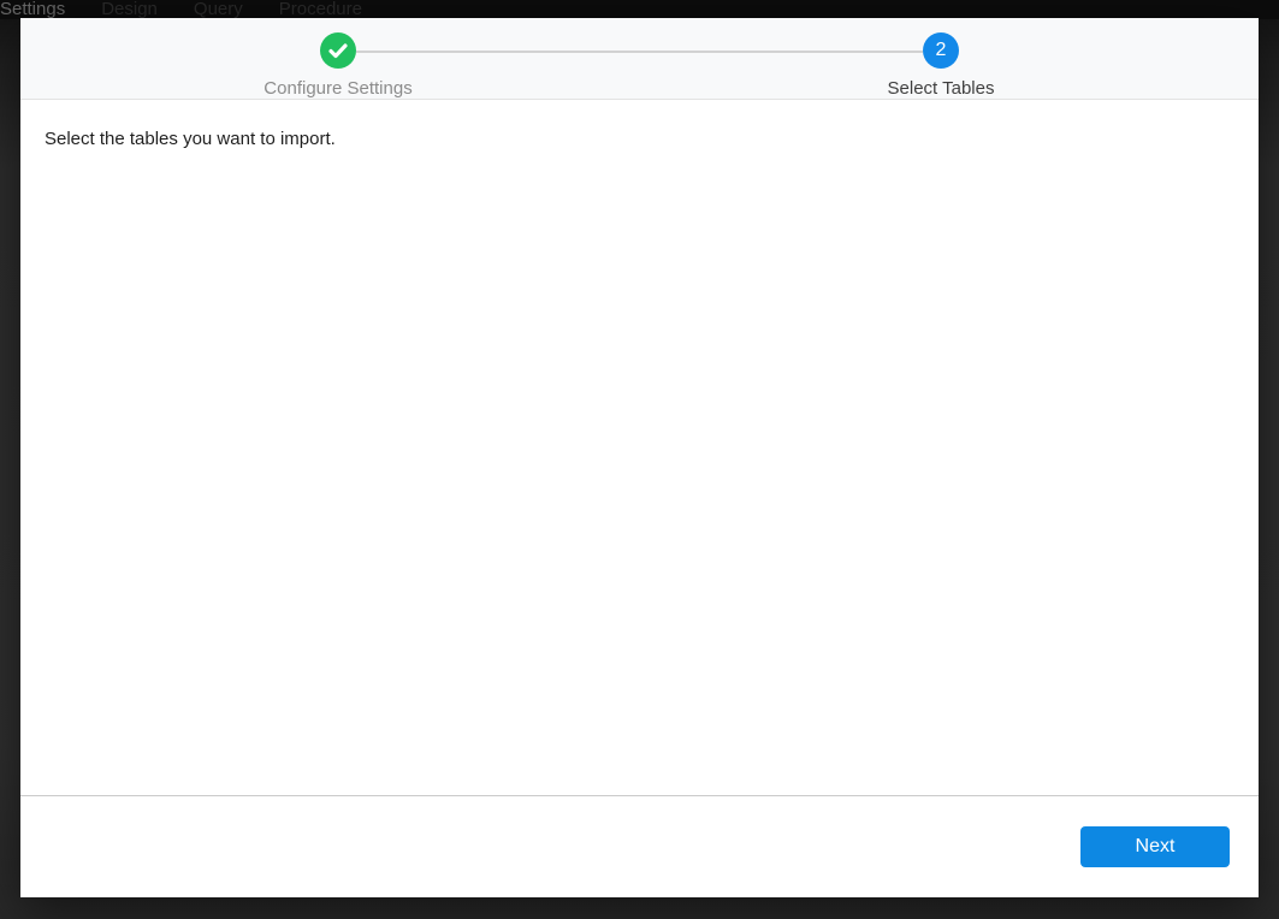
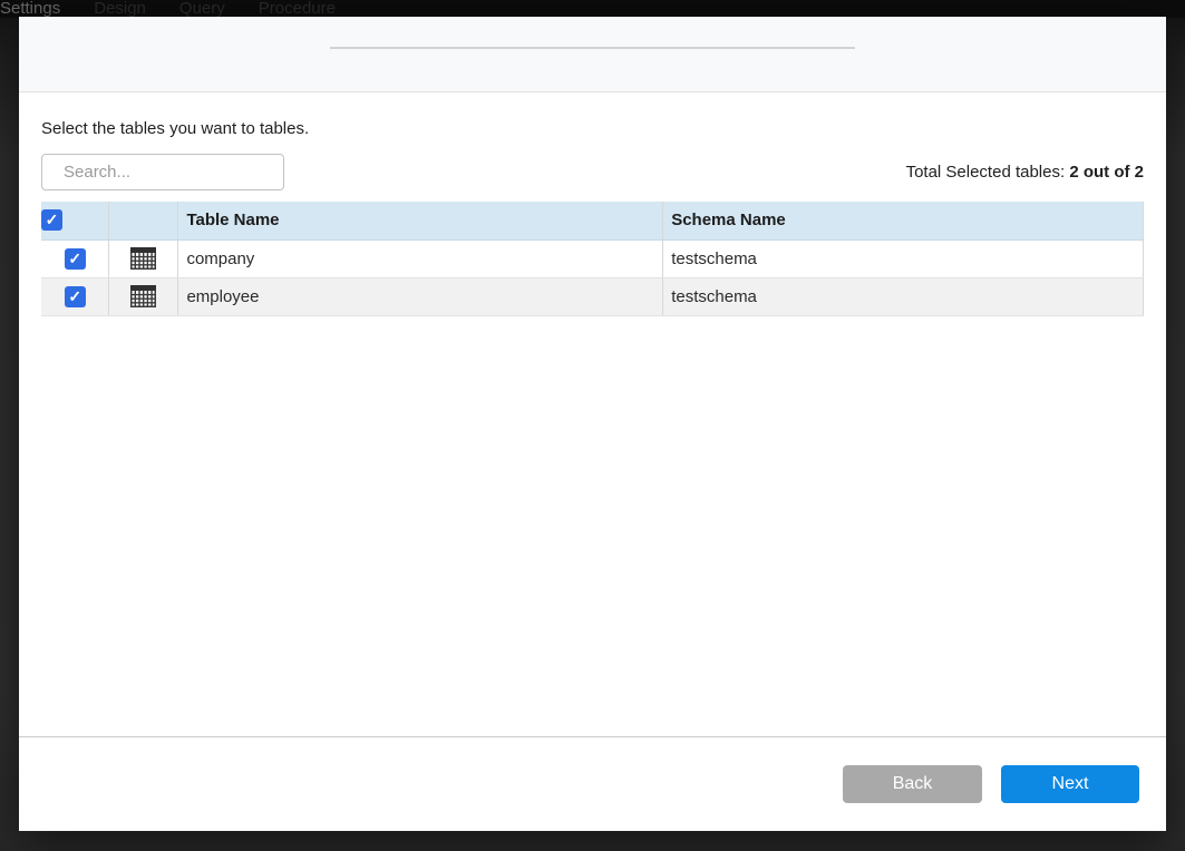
  Settings
  Design
  Query
  Procedure
- Configure Settings
- 2
- Select Tables
- Select the tables you want to import.
+ Select the tables you want to tables.
+ Search...
+ Total Selected tables: 2 out of 2
+ ✓		Table Name	Schema Name
+ ✓		company	testschema
+ ✓		employee	testschema
+ Back
  Next
